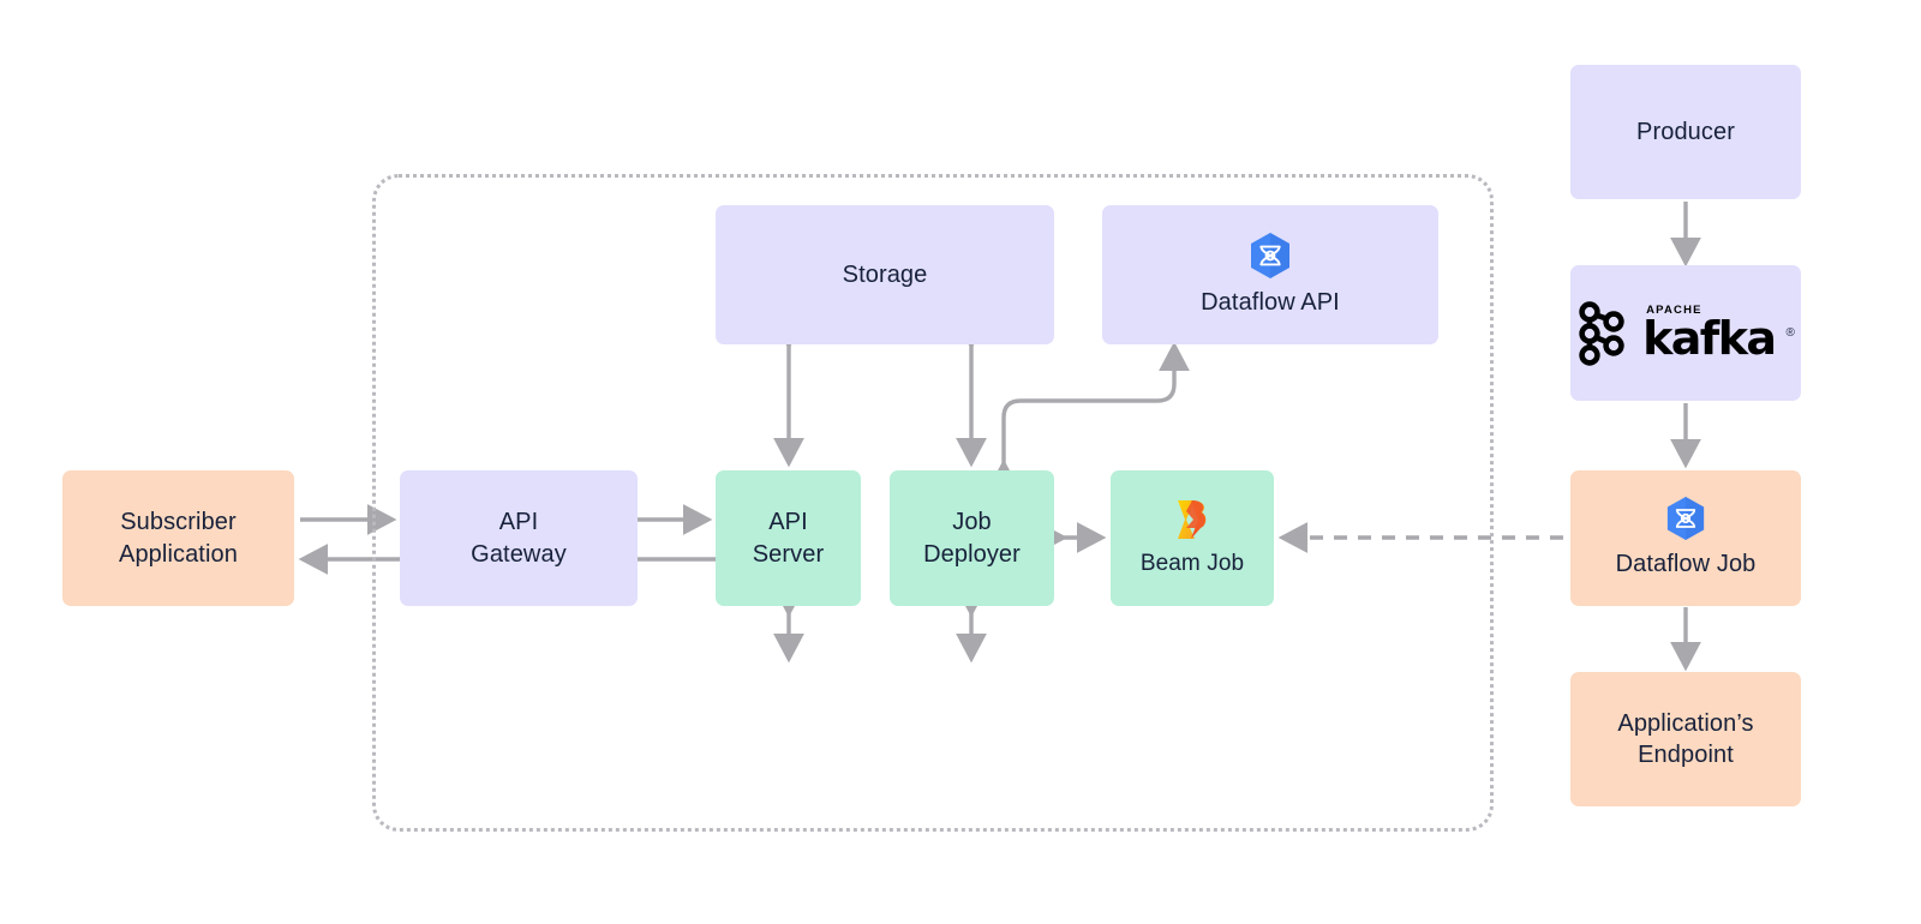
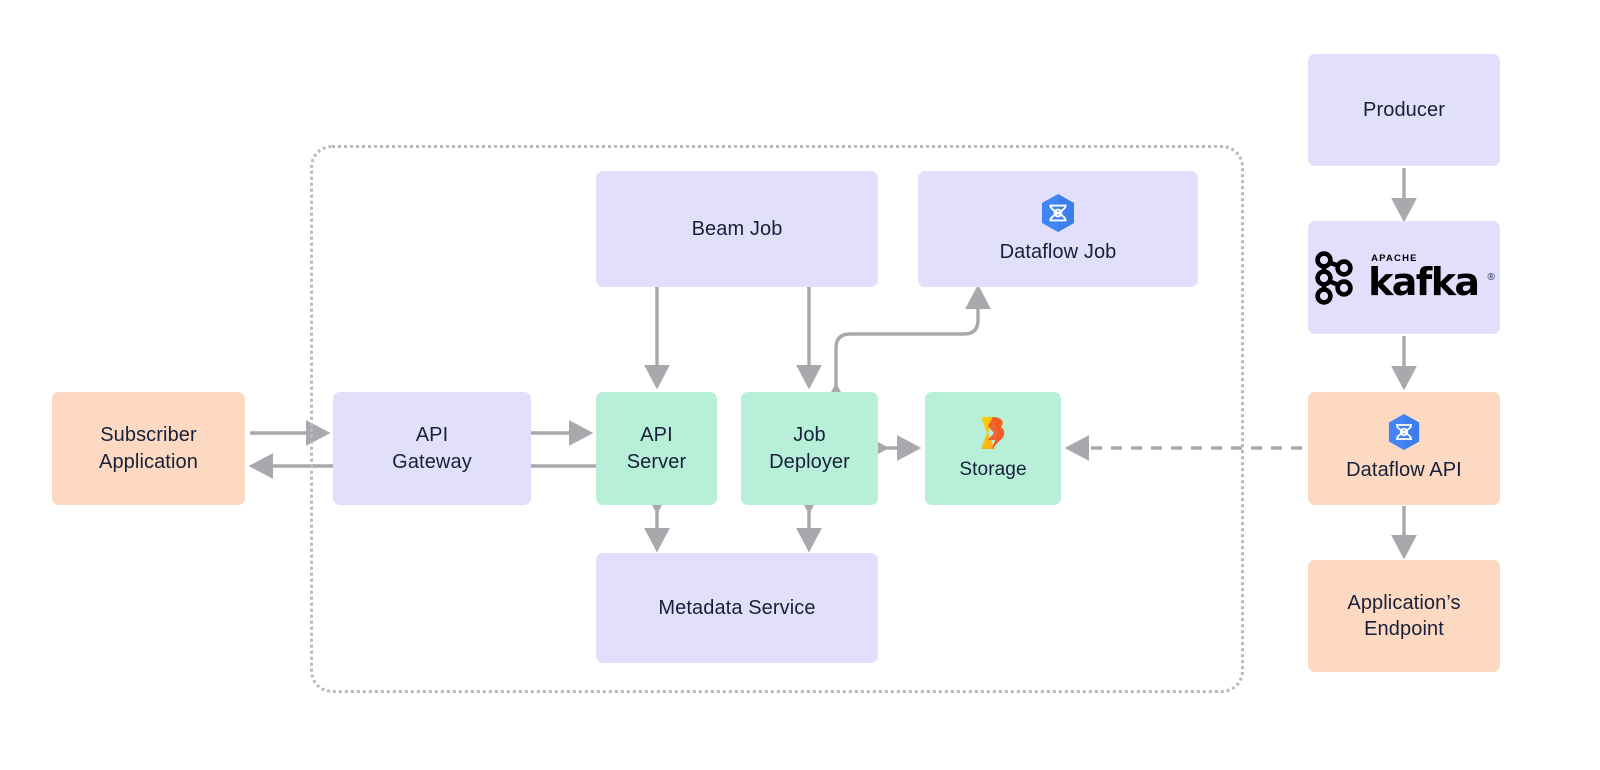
  Subscriber
  Application
  API
  Gateway
- Storage
+ Beam Job
- Dataflow API
+ Dataflow Job
  API
  Server
  Job
  Deployer
- Beam Job
+ Storage
+ Metadata Service
  Producer
  APACHE
  kafka
  ®
- Dataflow Job
+ Dataflow API
  Application’s
  Endpoint
